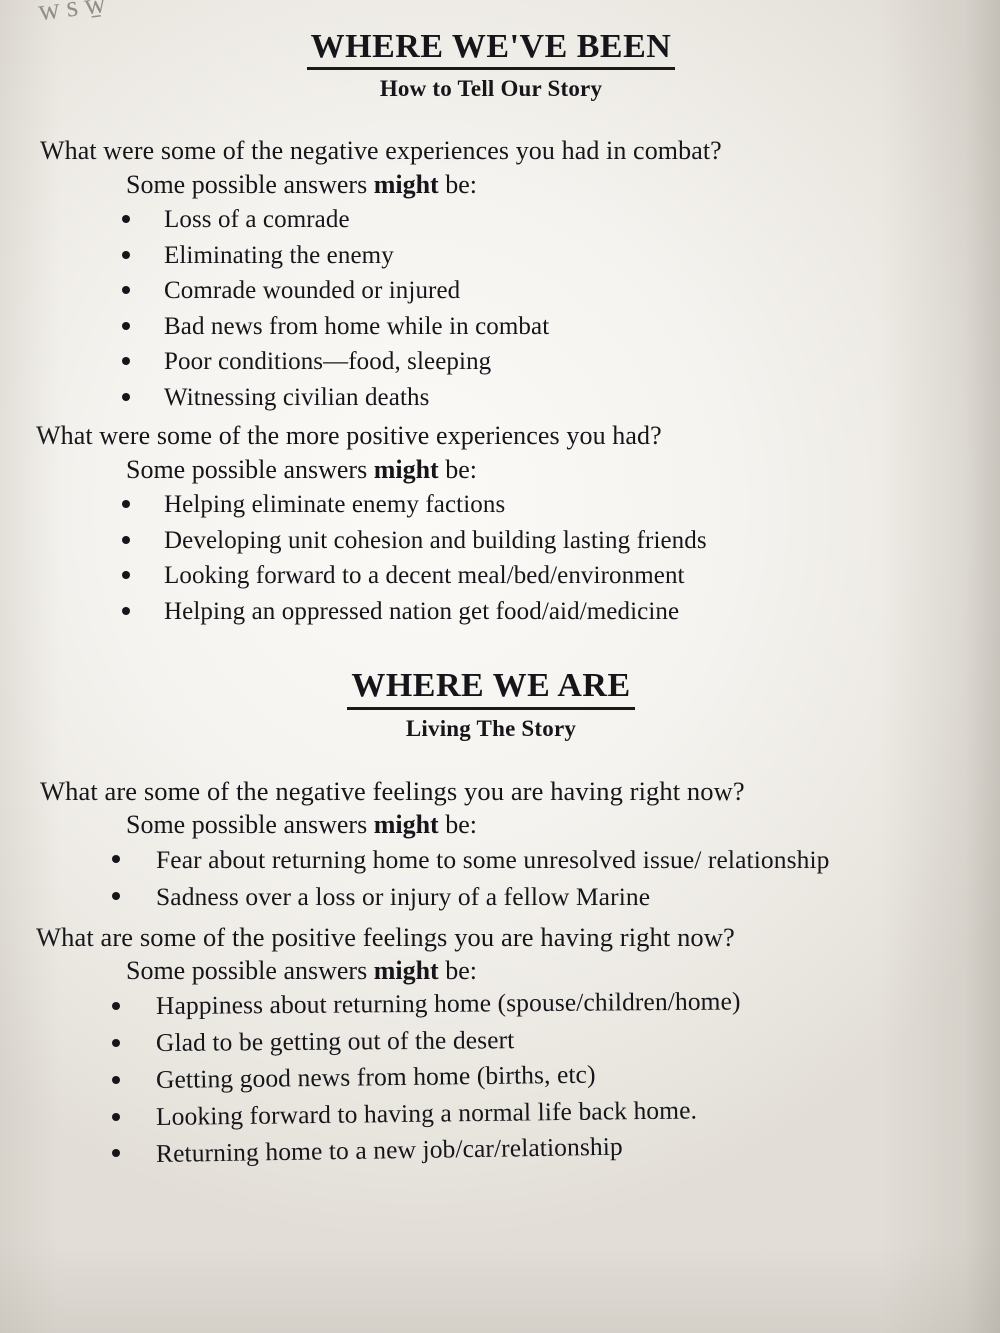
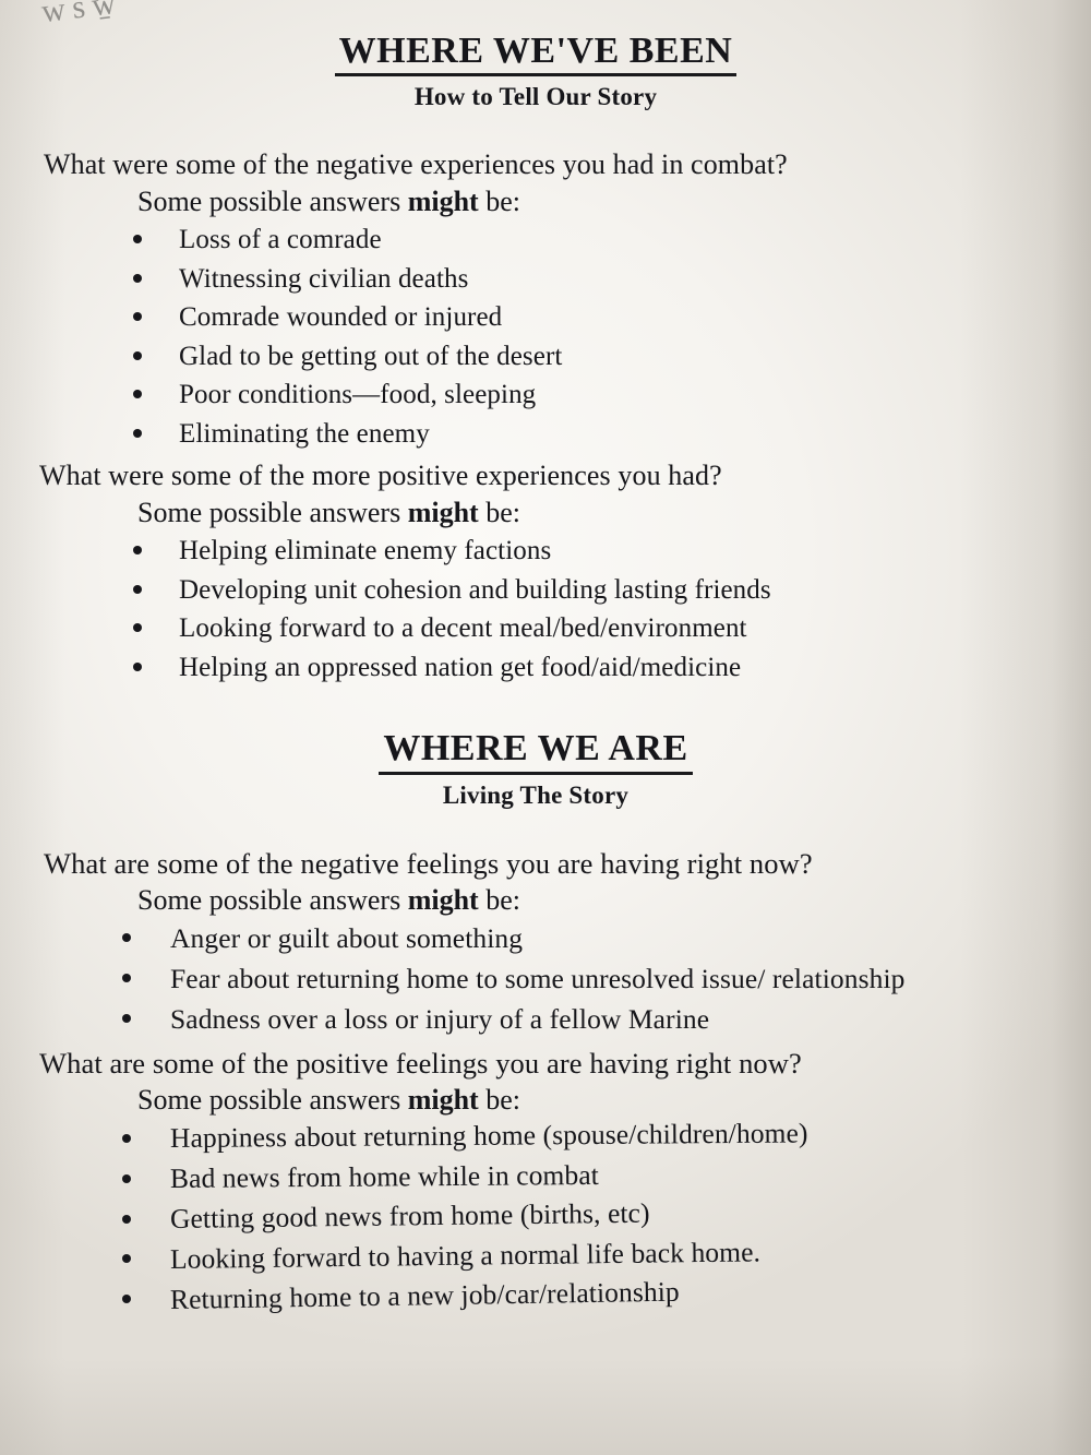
  WHERE WE'VE BEEN
  How to Tell Our Story
  hat were some of the negative experiences you had in combat?
  Some possible answers might be:
  Loss of a comrade
- Eliminating the enemy
+ Witnessing civilian deaths
  Comrade wounded or injured
- Bad news from home while in combat
+ Glad to be getting out of the desert
  Poor conditions—food, sleeping
- Witnessing civilian deaths
+ Eliminating the enemy
  hat were some of the more positive experiences you had?
  Some possible answers might be:
  Helping eliminate enemy factions
  Developing unit cohesion and building lasting friends
  Looking forward to a decent meal/bed/environment
  Helping an oppressed nation get food/aid/medicine
  WHERE WE ARE
  Living The Story
  hat are some of the negative feelings you are having right now?
  Some possible answers might be:
+ Anger or guilt about something
  Fear about returning home to some unresolved issue/ relationship
  Sadness over a loss or injury of a fellow Marine
  hat are some of the positive feelings you are having right now?
  Some possible answers might be:
  Happiness about returning home (spouse/children/home)
- Glad to be getting out of the desert
+ Bad news from home while in combat
  Getting good news from home (births, etc)
  Looking forward to having a normal life back home.
  Returning home to a new job/car/relationship
